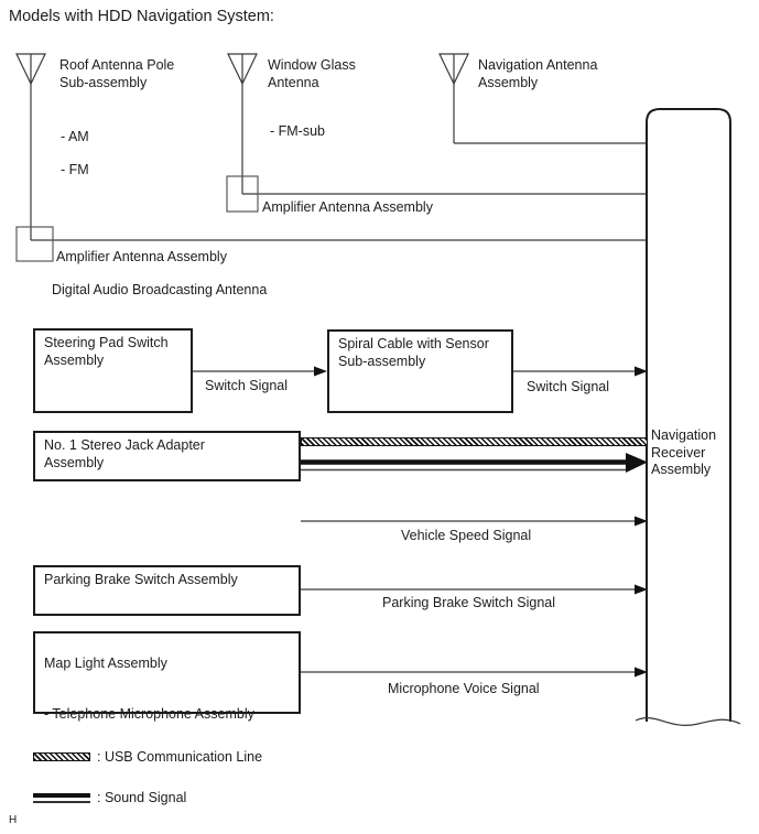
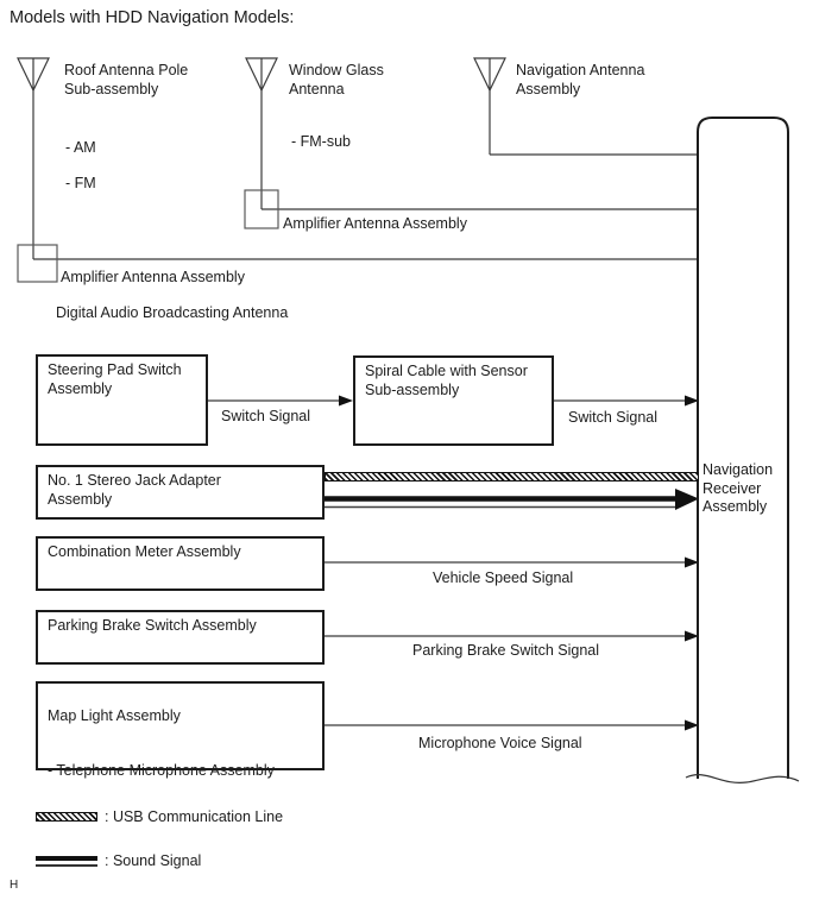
- Models with HDD Navigation System:
+ Models with HDD Navigation Models:
  Roof Antenna Pole
  Sub-assembly
  - AM
  - FM
  Window Glass
  Antenna
  - FM-sub
  Navigation Antenna
  Assembly
  Amplifier Antenna Assembly
  Amplifier Antenna Assembly
  Digital Audio Broadcasting Antenna
  Steering Pad Switch
  Assembly
  Spiral Cable with Sensor
  Sub-assembly
  No. 1 Stereo Jack Adapter
  Assembly
+ Combination Meter Assembly
  Parking Brake Switch Assembly
  Map Light Assembly
  - Telephone Microphone Assembly
  Navigation Receiver Assembly
  Switch Signal
  Switch Signal
  Vehicle Speed Signal
  Parking Brake Switch Signal
  Microphone Voice Signal
  : USB Communication Line
  : Sound Signal
  H
